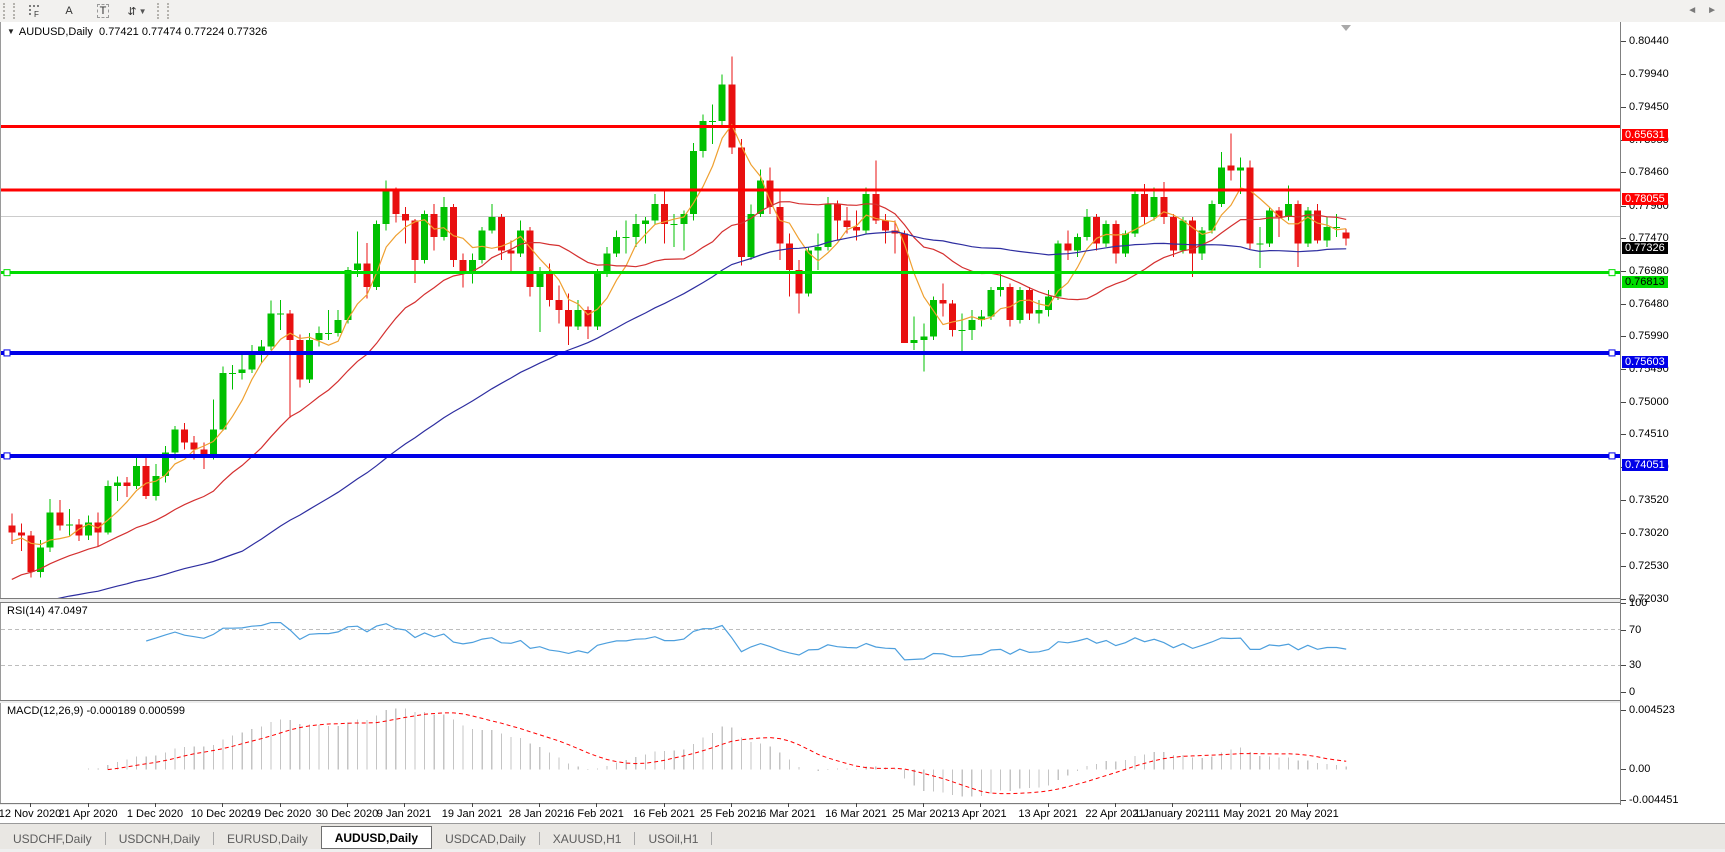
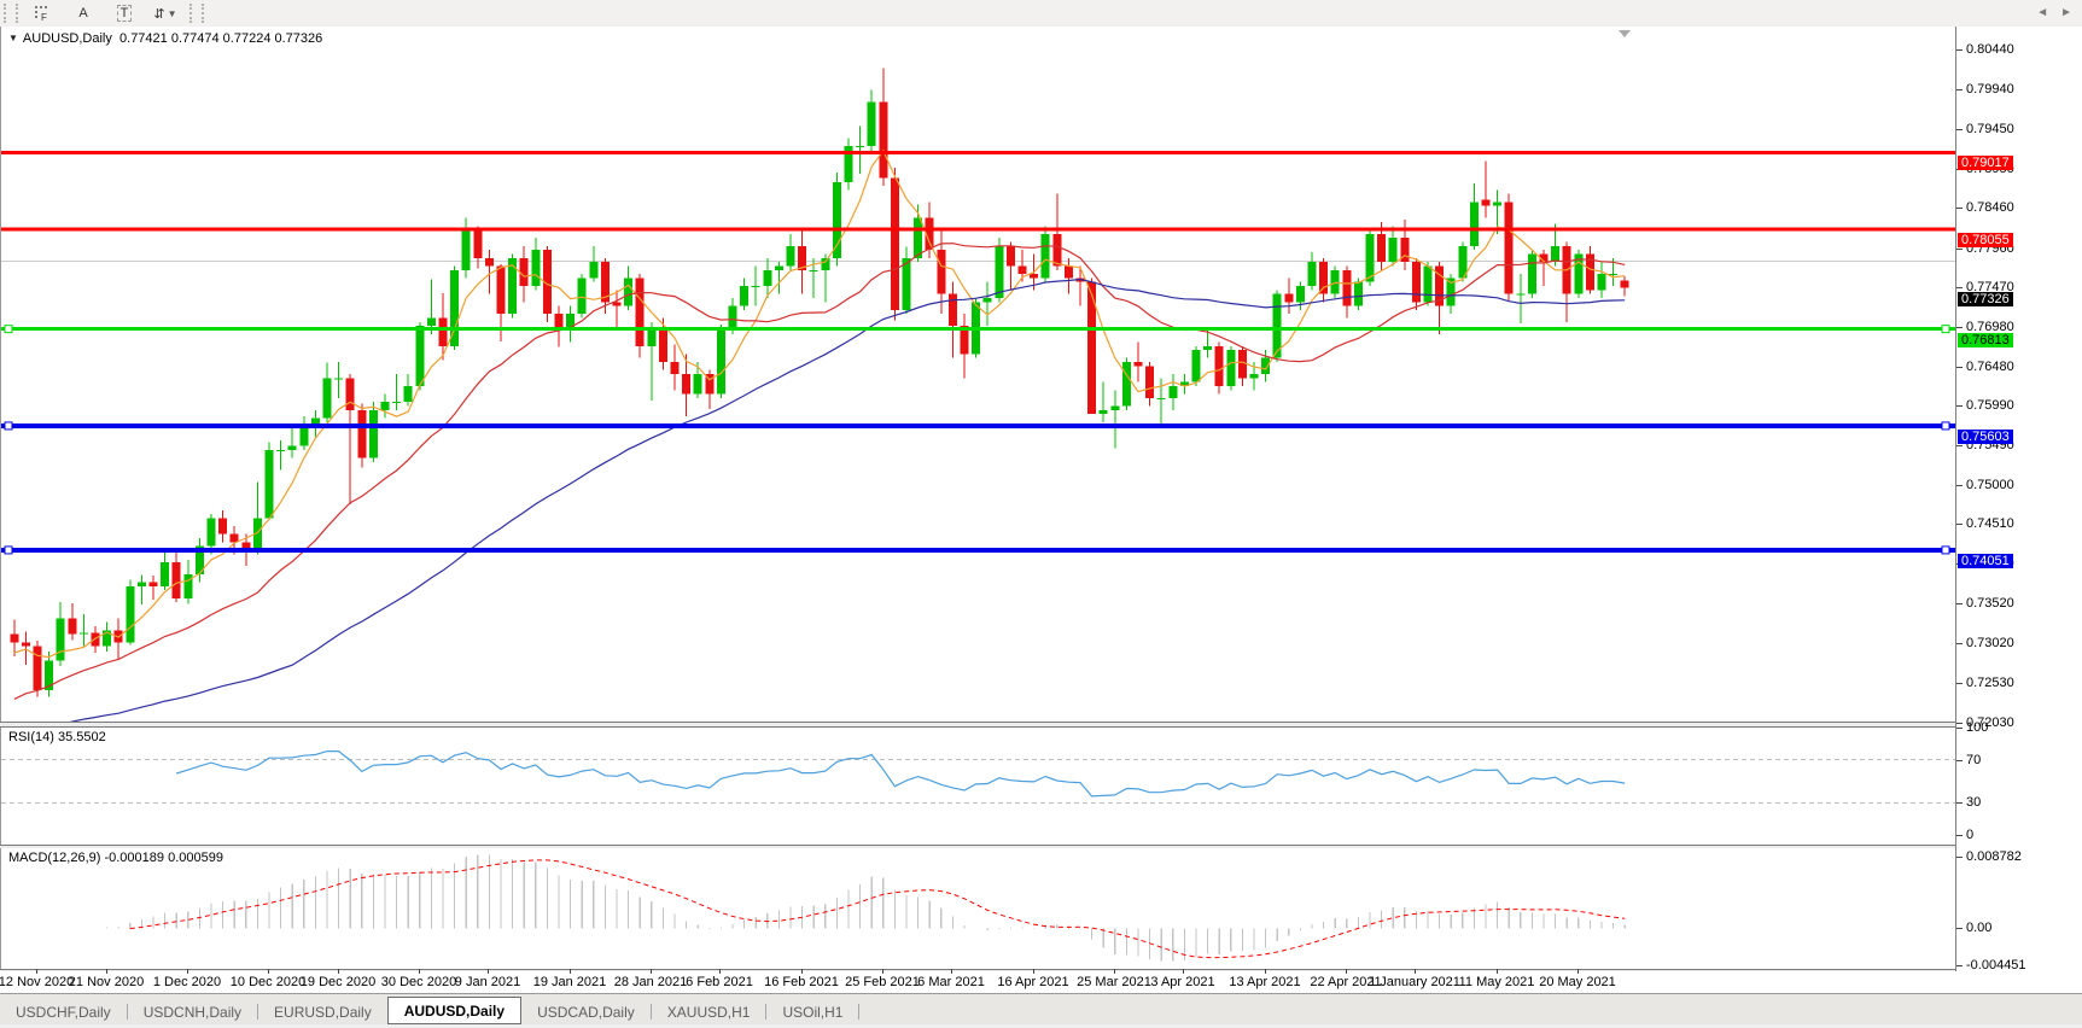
  F
  A
  T
  ⇵
  ▼
  ▼ AUDUSD,Daily 0.77421 0.77474 0.77224 0.77326
- RSI(14) 47.0497
+ RSI(14) 35.5502
  MACD(12,26,9) -0.000189 0.000599
  0.80440
  0.79940
  0.79450
  0.78460
  0.77960
  0.77470
  0.76980
  0.76480
  0.75990
  0.75490
  0.75000
  0.74510
  0.73520
  0.73020
  0.72530
  100
  70
  30
  0
- 0.004523
+ 0.008782
  0.00
  -0.004451
- 0.65631
+ 0.79017
  0.78055
  0.76813
  0.75603
  0.74051
  0.77326
  12 Nov 2020
- 21 Apr 2020
+ 21 Nov 2020
  1 Dec 2020
  10 Dec 2020
  19 Dec 2020
  30 Dec 2020
  9 Jan 2021
  19 Jan 2021
  28 Jan 2021
  6 Feb 2021
  16 Feb 2021
  25 Feb 2021
  6 Mar 2021
- 16 Mar 2021
+ 16 Apr 2021
  25 Mar 2021
  3 Apr 2021
  13 Apr 2021
  22 Apr 2021
  1 January 2021
  11 May 2021
  20 May 2021
  USDCHF,Daily
  USDCNH,Daily
  EURUSD,Daily
  AUDUSD,Daily
  USDCAD,Daily
  XAUUSD,H1
  USOil,H1
  ◄
  ►
